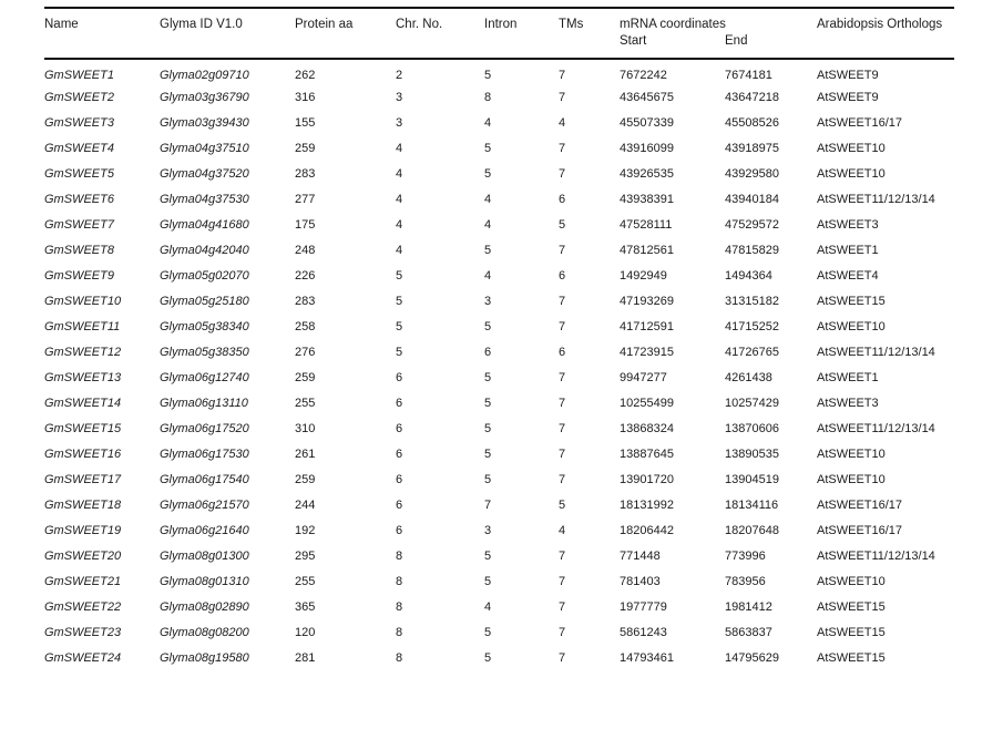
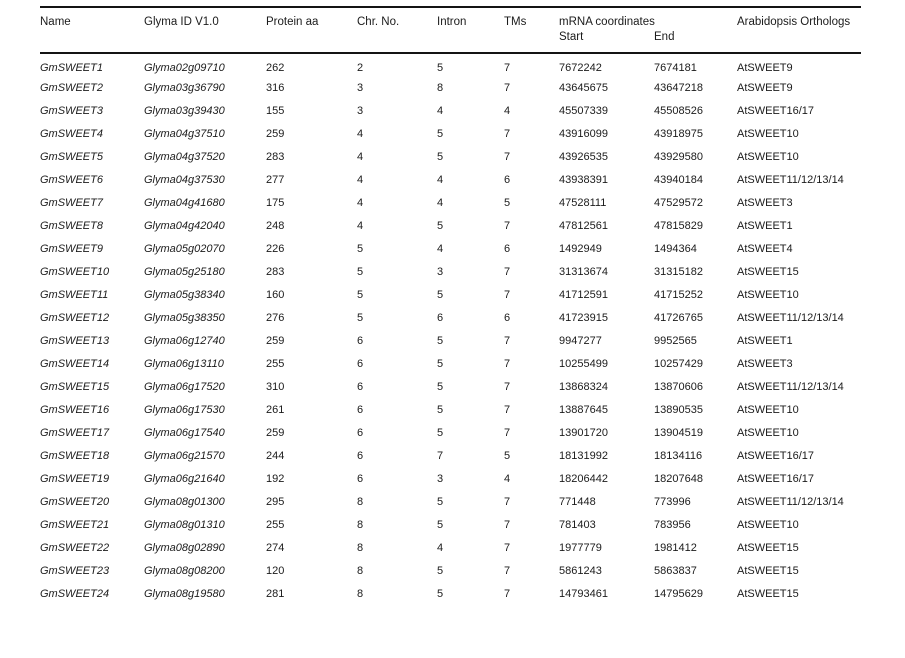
  Name	Glyma ID V1.0	Protein aa	Chr. No.	Intron	TMs	mRNA coordinates	Arabidopsis Orthologs
  Start	End
  GmSWEET1	Glyma02g09710	262	2	5	7	7672242	7674181	AtSWEET9
  GmSWEET2	Glyma03g36790	316	3	8	7	43645675	43647218	AtSWEET9
  GmSWEET3	Glyma03g39430	155	3	4	4	45507339	45508526	AtSWEET16/17
  GmSWEET4	Glyma04g37510	259	4	5	7	43916099	43918975	AtSWEET10
  GmSWEET5	Glyma04g37520	283	4	5	7	43926535	43929580	AtSWEET10
  GmSWEET6	Glyma04g37530	277	4	4	6	43938391	43940184	AtSWEET11/12/13/14
  GmSWEET7	Glyma04g41680	175	4	4	5	47528111	47529572	AtSWEET3
  GmSWEET8	Glyma04g42040	248	4	5	7	47812561	47815829	AtSWEET1
  GmSWEET9	Glyma05g02070	226	5	4	6	1492949	1494364	AtSWEET4
- GmSWEET10	Glyma05g25180	283	5	3	7	47193269	31315182	AtSWEET15
+ GmSWEET10	Glyma05g25180	283	5	3	7	31313674	31315182	AtSWEET15
- GmSWEET11	Glyma05g38340	258	5	5	7	41712591	41715252	AtSWEET10
+ GmSWEET11	Glyma05g38340	160	5	5	7	41712591	41715252	AtSWEET10
  GmSWEET12	Glyma05g38350	276	5	6	6	41723915	41726765	AtSWEET11/12/13/14
- GmSWEET13	Glyma06g12740	259	6	5	7	9947277	4261438	AtSWEET1
+ GmSWEET13	Glyma06g12740	259	6	5	7	9947277	9952565	AtSWEET1
  GmSWEET14	Glyma06g13110	255	6	5	7	10255499	10257429	AtSWEET3
  GmSWEET15	Glyma06g17520	310	6	5	7	13868324	13870606	AtSWEET11/12/13/14
  GmSWEET16	Glyma06g17530	261	6	5	7	13887645	13890535	AtSWEET10
  GmSWEET17	Glyma06g17540	259	6	5	7	13901720	13904519	AtSWEET10
  GmSWEET18	Glyma06g21570	244	6	7	5	18131992	18134116	AtSWEET16/17
  GmSWEET19	Glyma06g21640	192	6	3	4	18206442	18207648	AtSWEET16/17
  GmSWEET20	Glyma08g01300	295	8	5	7	771448	773996	AtSWEET11/12/13/14
  GmSWEET21	Glyma08g01310	255	8	5	7	781403	783956	AtSWEET10
- GmSWEET22	Glyma08g02890	365	8	4	7	1977779	1981412	AtSWEET15
+ GmSWEET22	Glyma08g02890	274	8	4	7	1977779	1981412	AtSWEET15
  GmSWEET23	Glyma08g08200	120	8	5	7	5861243	5863837	AtSWEET15
  GmSWEET24	Glyma08g19580	281	8	5	7	14793461	14795629	AtSWEET15
